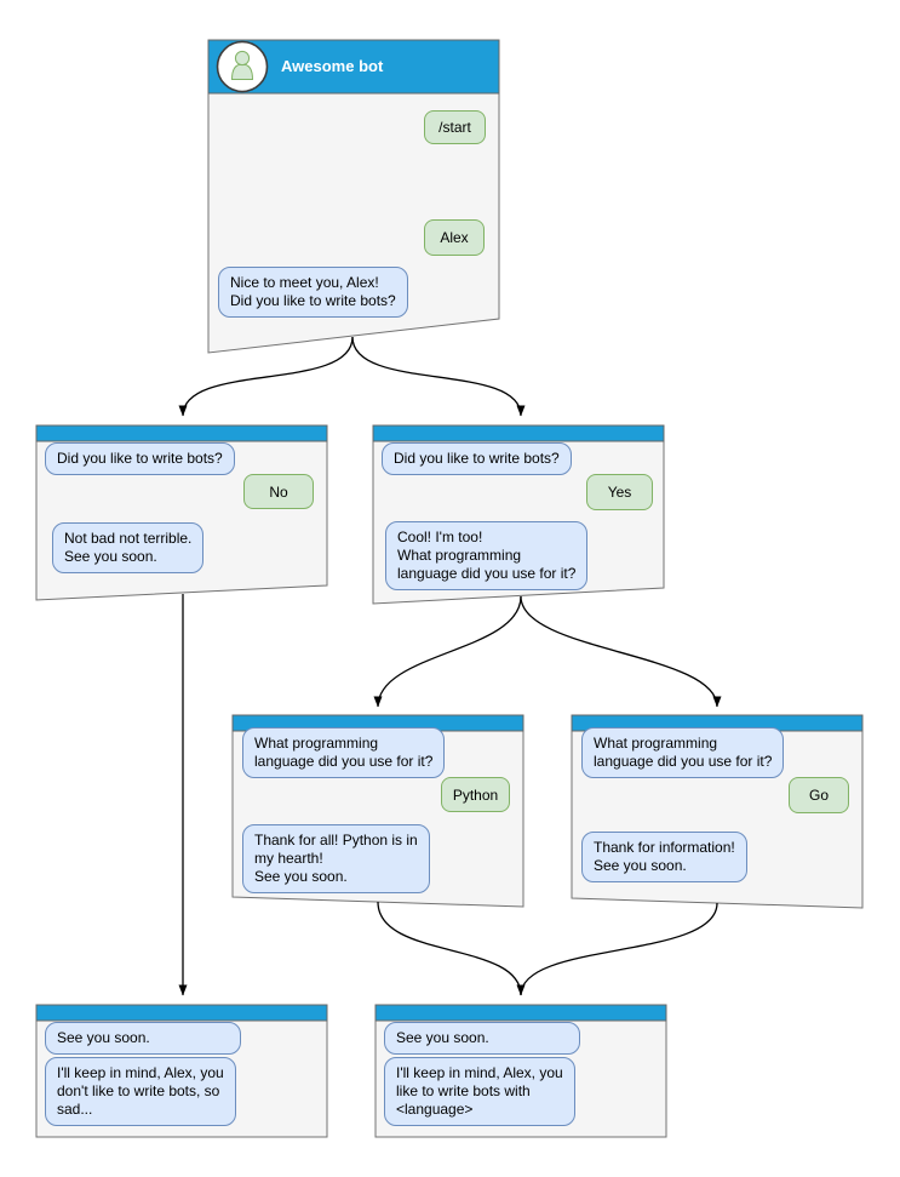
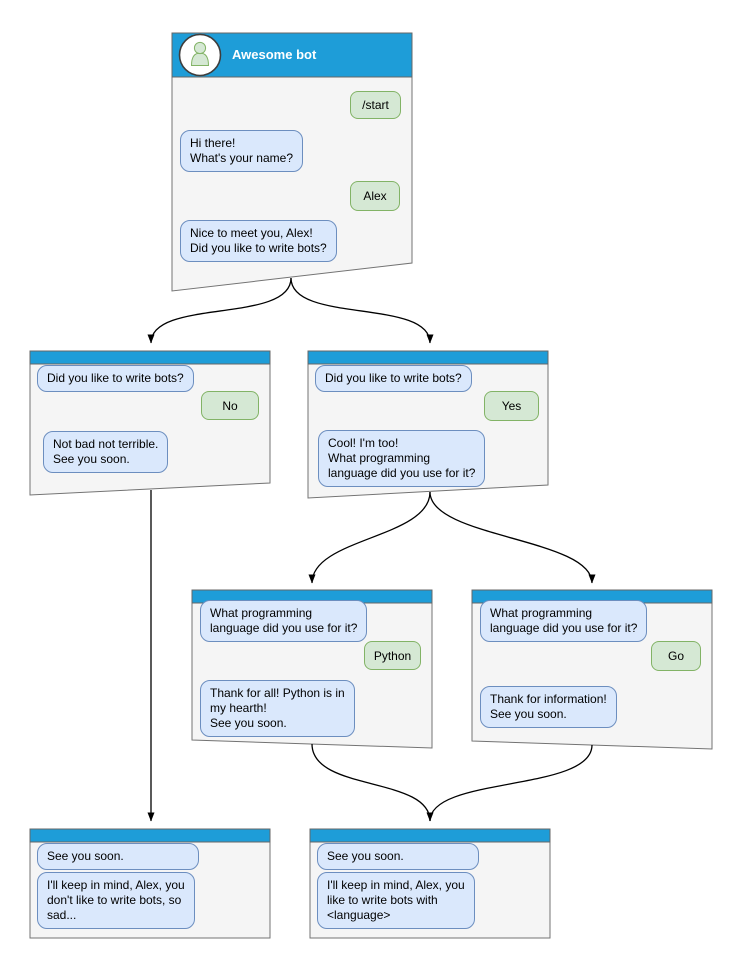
  Awesome bot
  /start
+ Hi there!
+ What's your name?
  Alex
  Nice to meet you, Alex!
  Did you like to write bots?
  Did you like to write bots?
  No
  Not bad not terrible.
  See you soon.
  Did you like to write bots?
  Yes
  Cool! I'm too!
  What programming
  language did you use for it?
  What programming
  language did you use for it?
  Python
  Thank for all! Python is in
  my hearth!
  See you soon.
  What programming
  language did you use for it?
  Go
  Thank for information!
  See you soon.
  See you soon.
  I'll keep in mind, Alex, you
  don't like to write bots, so
  sad...
  See you soon.
  I'll keep in mind, Alex, you
  like to write bots with
  <language>
